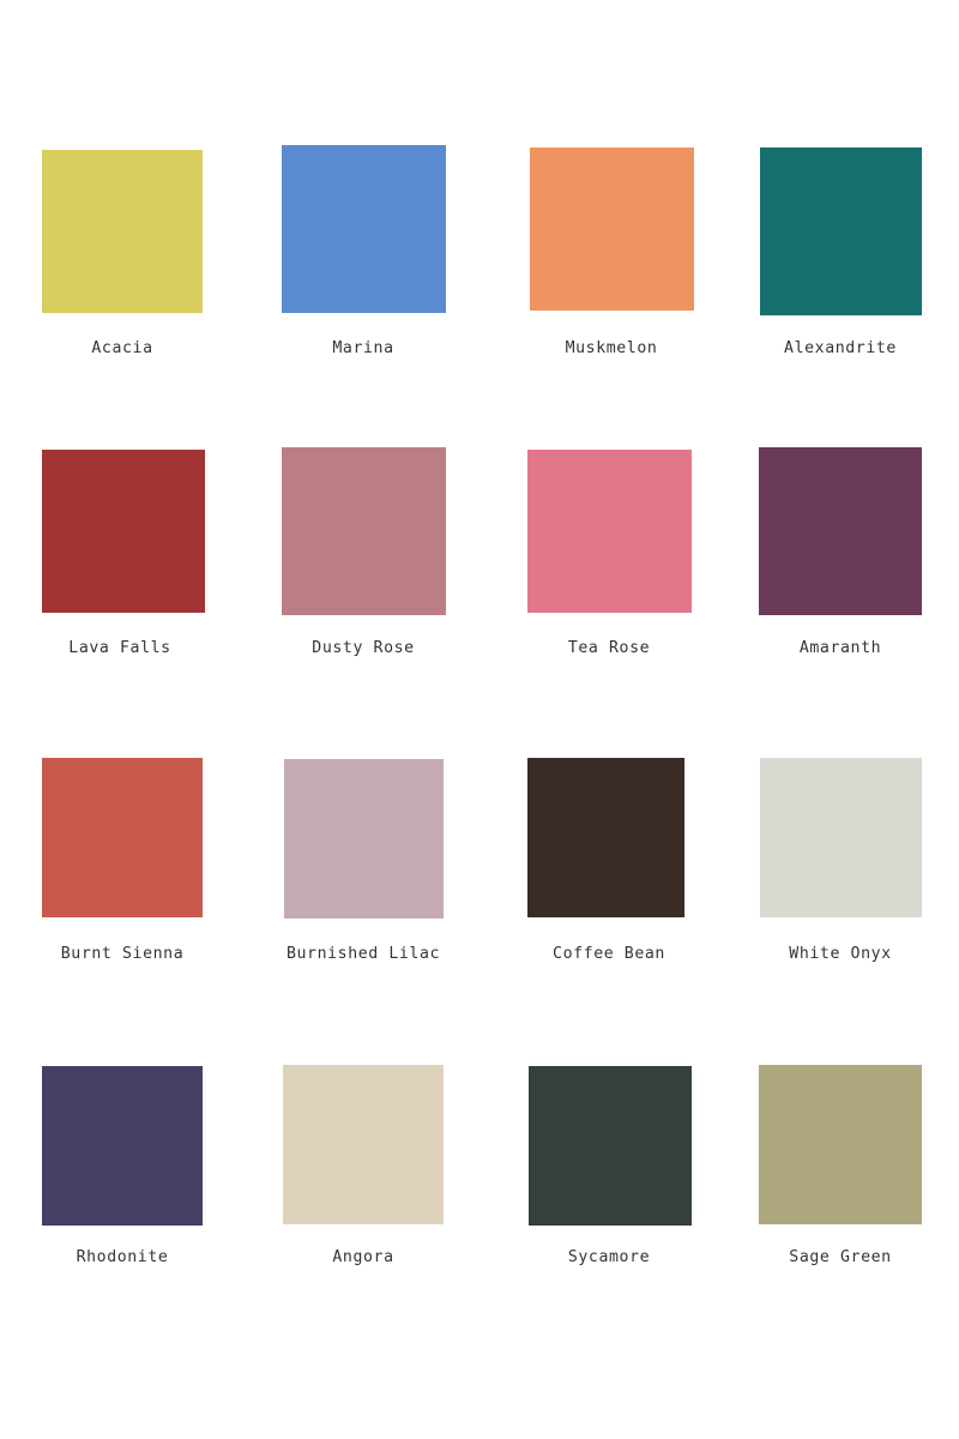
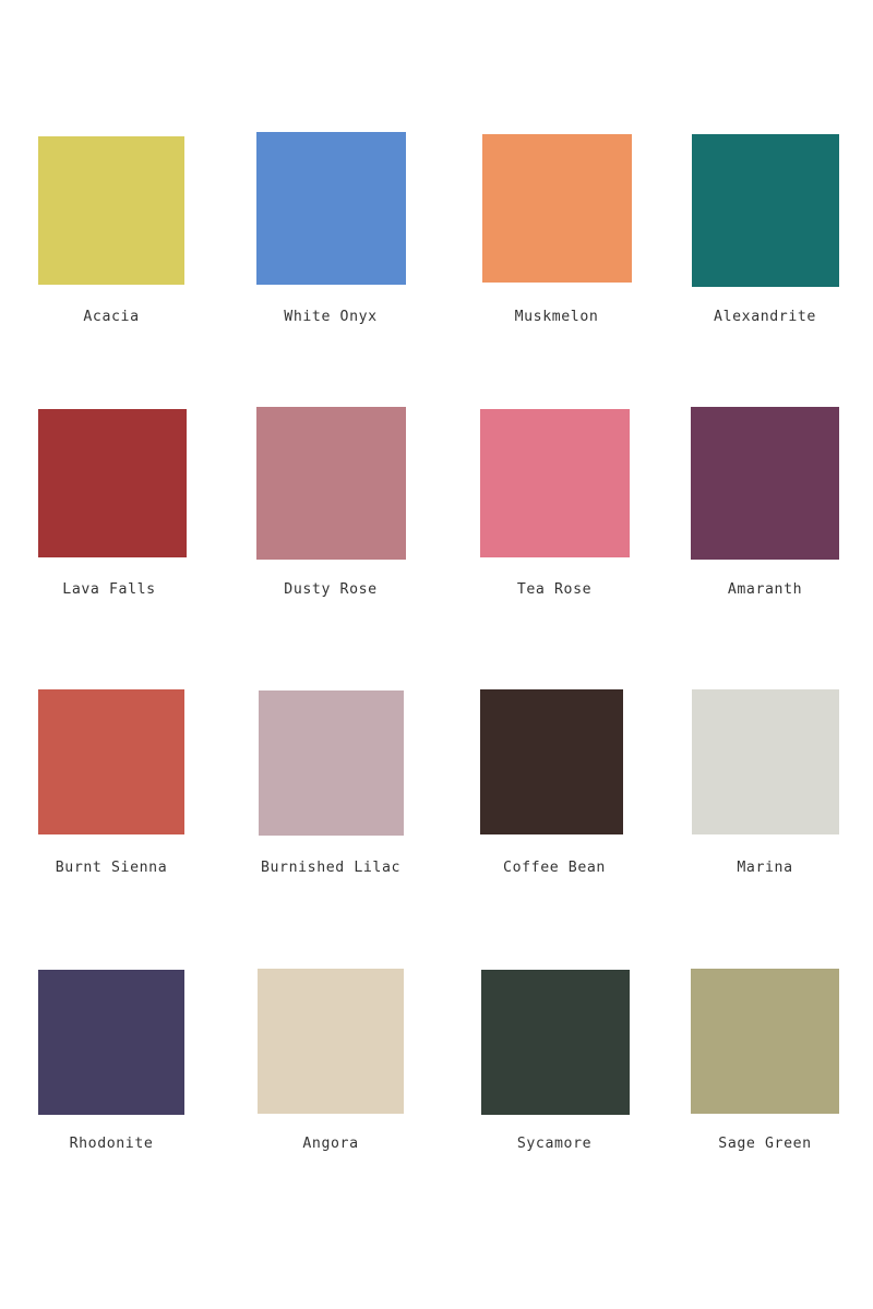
  Acacia
- Marina
+ White Onyx
  Muskmelon
  Alexandrite
  Lava Falls
  Dusty Rose
  Tea Rose
  Amaranth
  Burnt Sienna
  Burnished Lilac
  Coffee Bean
- White Onyx
+ Marina
  Rhodonite
  Angora
  Sycamore
  Sage Green
